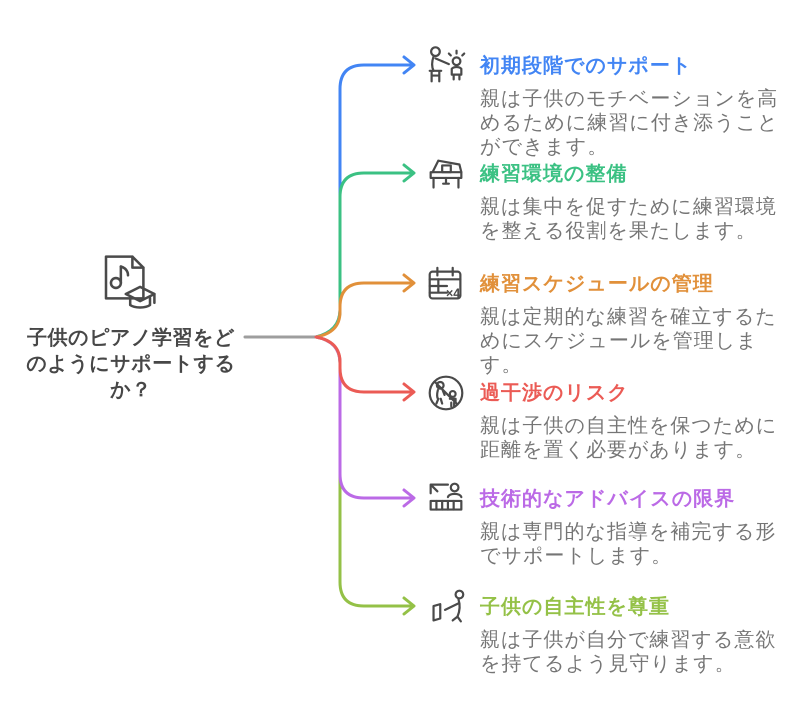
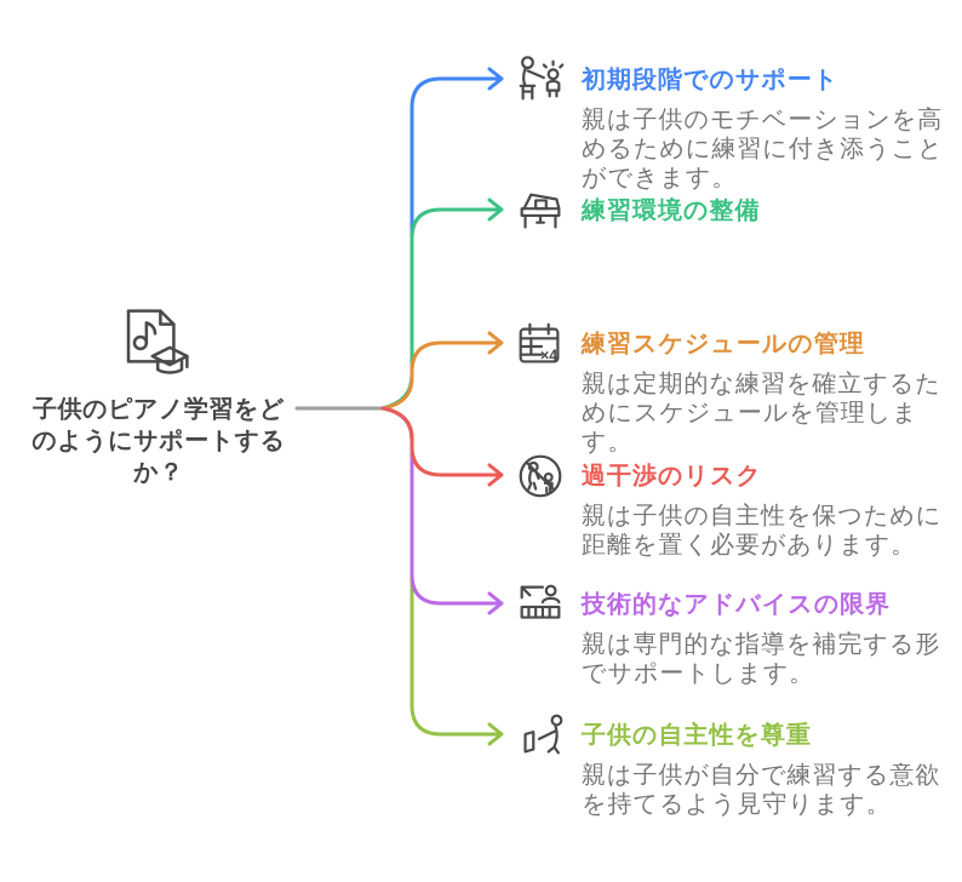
  子供のピアノ学習をど
  のようにサポートする
  か？
  初期段階でのサポート
  親は子供のモチベーションを高
  めるために練習に付き添うこと
  ができます。
  練習環境の整備
- 親は集中を促すために練習環境
- を整える役割を果たします。
  ×4
  練習スケジュールの管理
  親は定期的な練習を確立するた
  めにスケジュールを管理しま
  す。
  過干渉のリスク
  親は子供の自主性を保つために
  距離を置く必要があります。
  技術的なアドバイスの限界
  親は専門的な指導を補完する形
  でサポートします。
  子供の自主性を尊重
  親は子供が自分で練習する意欲
  を持てるよう見守ります。
